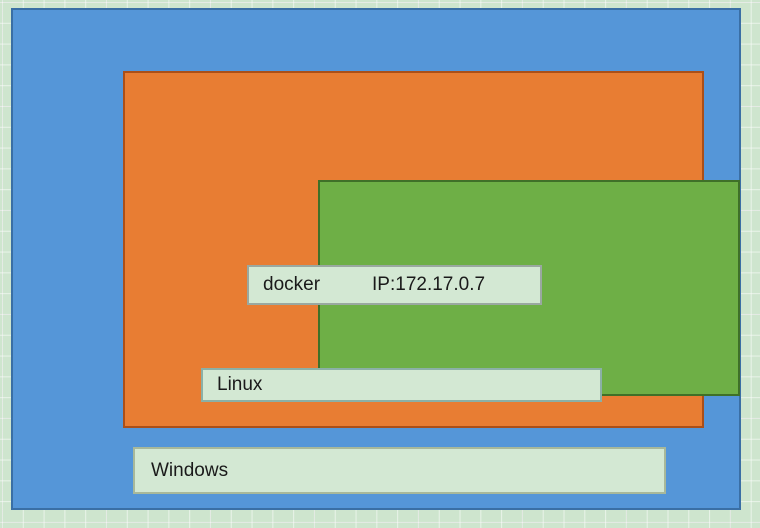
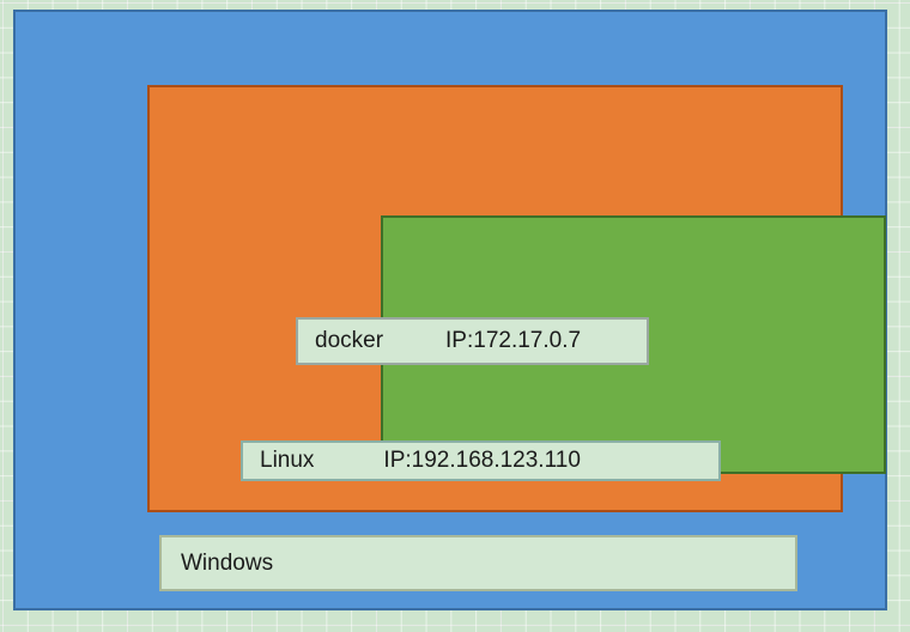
  docker
  IP:172.17.0.7
  Linux
+ IP:192.168.123.110
  Windows
